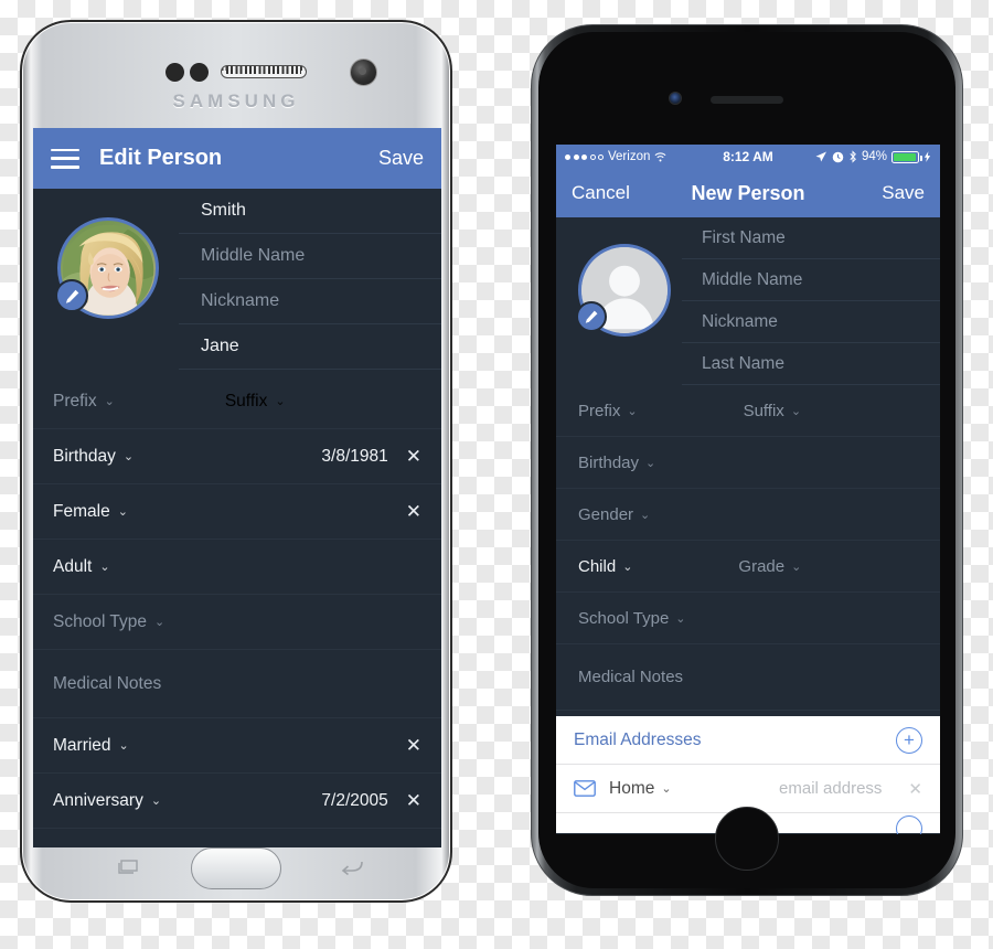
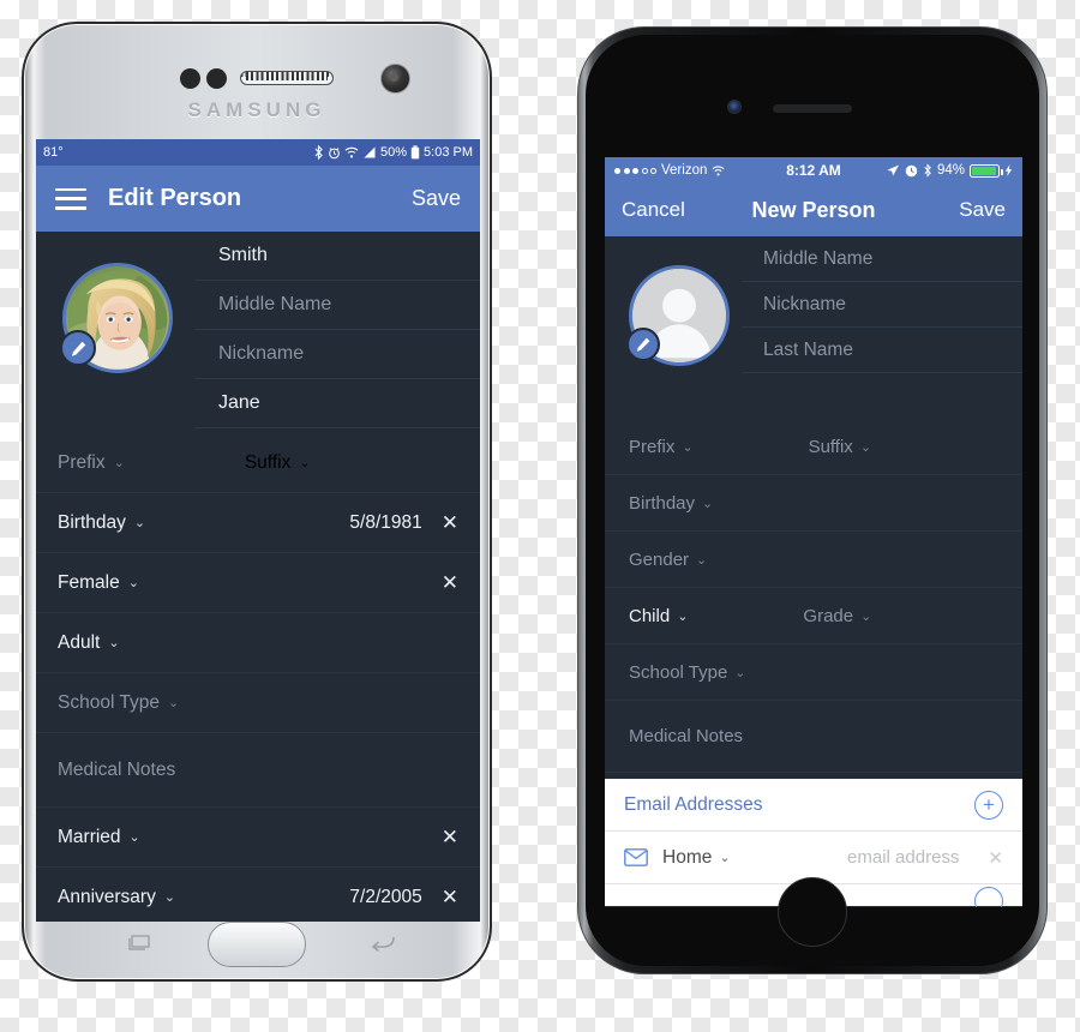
  SAMSUNG
+ 81°
+ 50%
+ 5:03 PM
  Edit Person
  Save
  Smith
  Middle Name
  Nickname
  Jane
  Prefix
  ⌄
  Suffix
  ⌄
  Birthday
  ⌄
- 3/8/1981
+ 5/8/1981
  ✕
  Female
  ⌄
  ✕
  Adult
  ⌄
  School Type
  ⌄
  Medical Notes
  Married
  ⌄
  ✕
  Anniversary
  ⌄
  7/2/2005
  ✕
  Verizon
  8:12 AM
  94%
  Cancel
  New Person
  Save
- First Name
  Middle Name
  Nickname
  Last Name
  Prefix
  ⌄
  Suffix
  ⌄
  Birthday
  ⌄
  Gender
  ⌄
  Child
  ⌄
  Grade
  ⌄
  School Type
  ⌄
  Medical Notes
  Email Addresses
  +
  Home
  ⌄
  email address
  ✕
